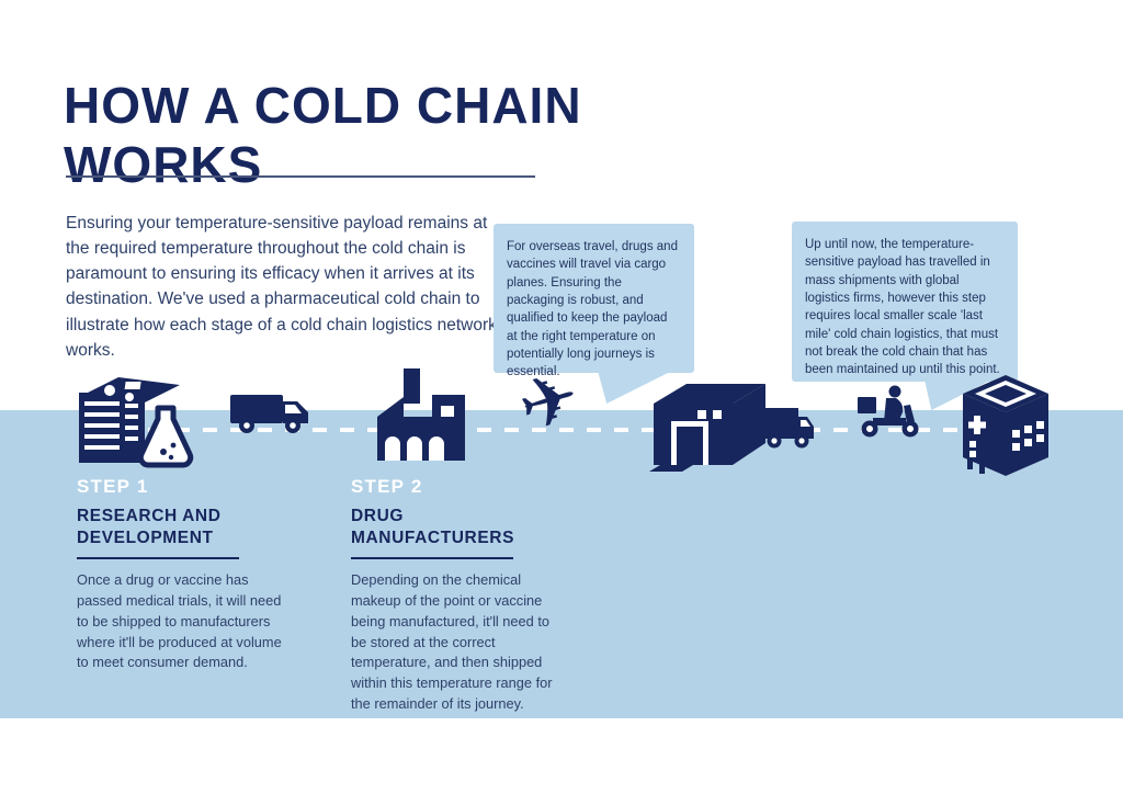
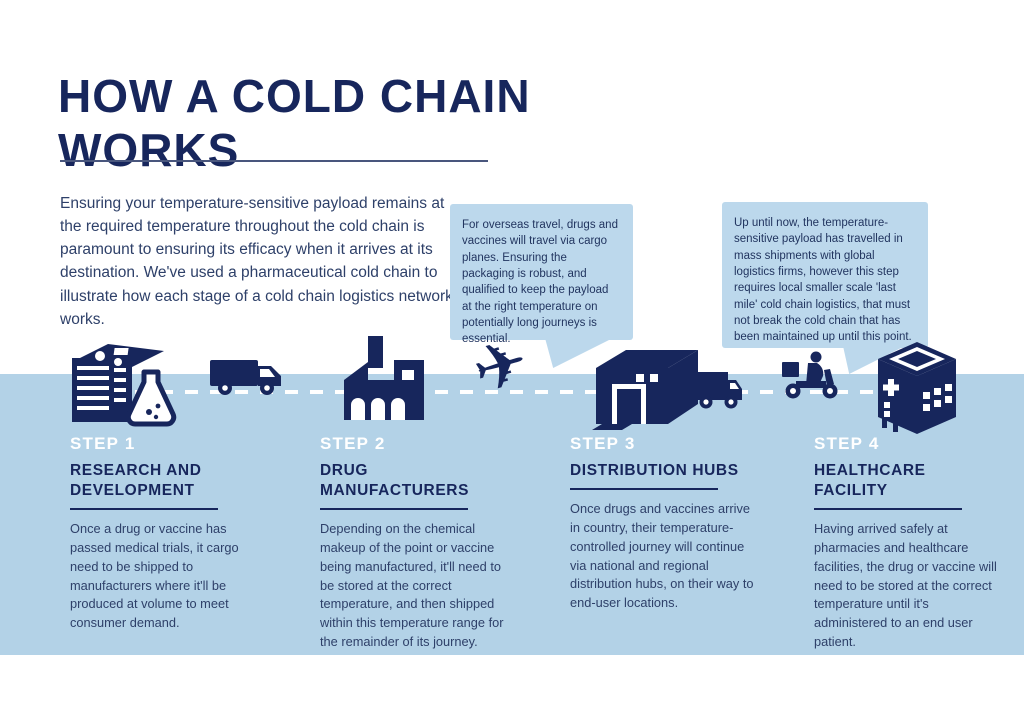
  HOW A COLD CHAIN
  WORKS
  Ensuring your temperature-sensitive payload remains at the required temperature throughout the cold chain is paramount to ensuring its efficacy when it arrives at its destination. We've used a pharmaceutical cold chain to illustrate how each stage of a cold chain logistics network works.
  For overseas travel, drugs and vaccines will travel via cargo planes. Ensuring the packaging is robust, and qualified to keep the payload at the right temperature on potentially long journeys is essential.
  Up until now, the temperature-sensitive payload has travelled in mass shipments with global logistics firms, however this step requires local smaller scale 'last mile' cold chain logistics, that must not break the cold chain that has been maintained up until this point.
  STEP 1
  RESEARCH AND DEVELOPMENT
- Once a drug or vaccine has passed medical trials, it will need to be shipped to manufacturers where it'll be produced at volume to meet consumer demand.
+ Once a drug or vaccine has passed medical trials, it cargo need to be shipped to manufacturers where it'll be produced at volume to meet consumer demand.
  STEP 2
  DRUG MANUFACTURERS
  Depending on the chemical makeup of the point or vaccine being manufactured, it'll need to be stored at the correct temperature, and then shipped within this temperature range for the remainder of its journey.
+ STEP 3
+ DISTRIBUTION HUBS
+ Once drugs and vaccines arrive in country, their temperature-controlled journey will continue via national and regional distribution hubs, on their way to end-user locations.
+ STEP 4
+ HEALTHCARE FACILITY
+ Having arrived safely at pharmacies and healthcare facilities, the drug or vaccine will need to be stored at the correct temperature until it's administered to an end user patient.
